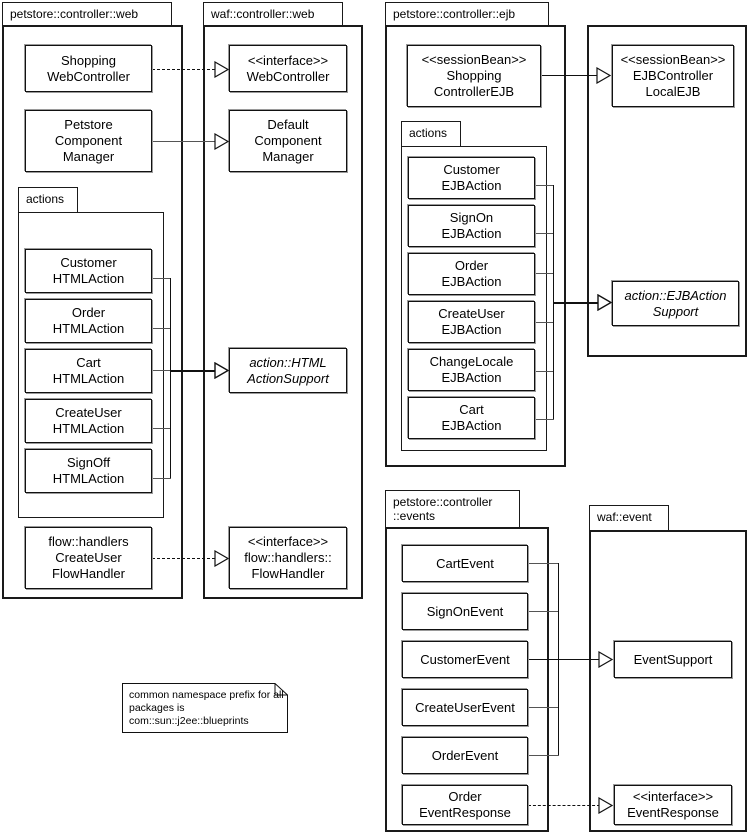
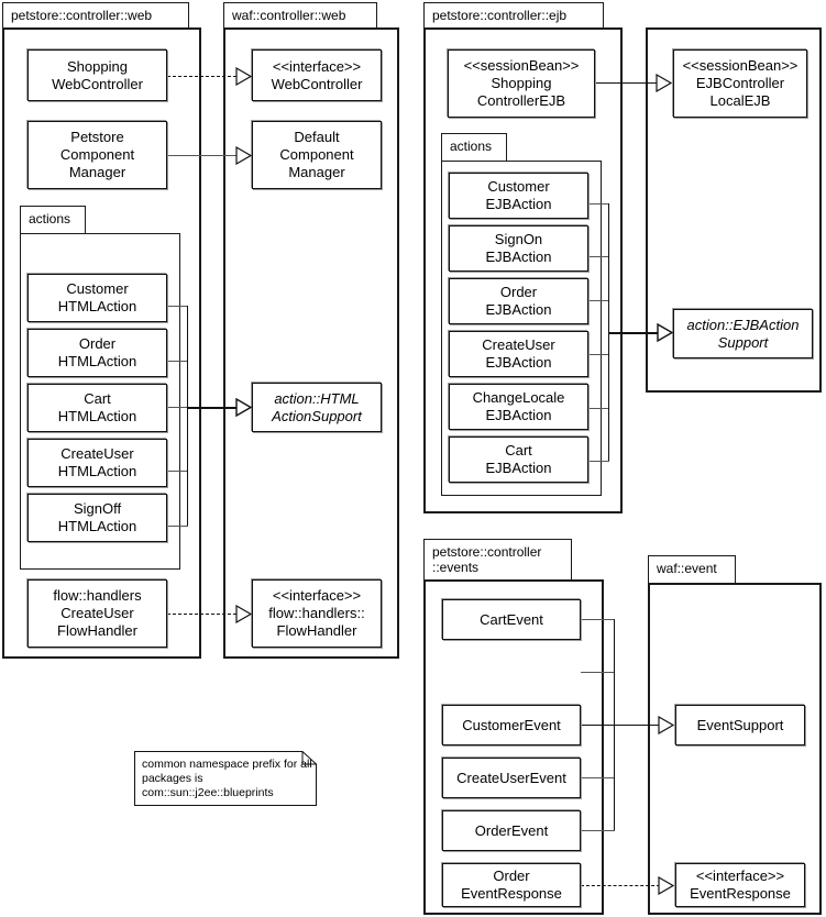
  petstore::controller::web
  Shopping
  WebController
  Petstore
  Component
  Manager
  actions
  Customer
  HTMLAction
  Order
  HTMLAction
  Cart
  HTMLAction
  CreateUser
  HTMLAction
  SignOff
  HTMLAction
  flow::handlers
  CreateUser
  FlowHandler
  waf::controller::web
  <<interface>>
  WebController
  Default
  Component
  Manager
  action::HTML
  ActionSupport
  <<interface>>
  flow::handlers::
  FlowHandler
  petstore::controller::ejb
  <<sessionBean>>
  Shopping
  ControllerEJB
  actions
  Customer
  EJBAction
  SignOn
  EJBAction
  Order
  EJBAction
  CreateUser
  EJBAction
  ChangeLocale
  EJBAction
  Cart
  EJBAction
  <<sessionBean>>
  EJBController
  LocalEJB
  action::EJBAction
  Support
  petstore::controller
  ::events
  CartEvent
- SignOnEvent
  CustomerEvent
  CreateUserEvent
  OrderEvent
  Order
  EventResponse
  waf::event
  EventSupport
  <<interface>>
  EventResponse
  common namespace prefix for all
  packages is
  com::sun::j2ee::blueprints
